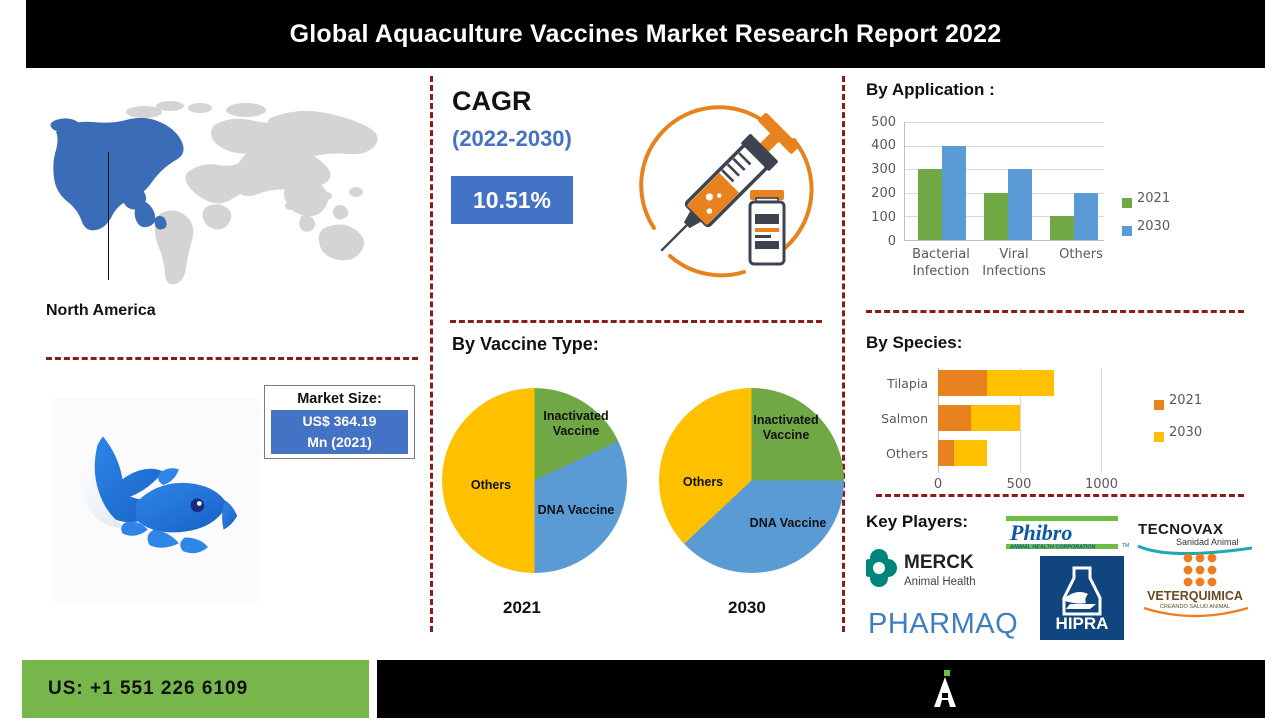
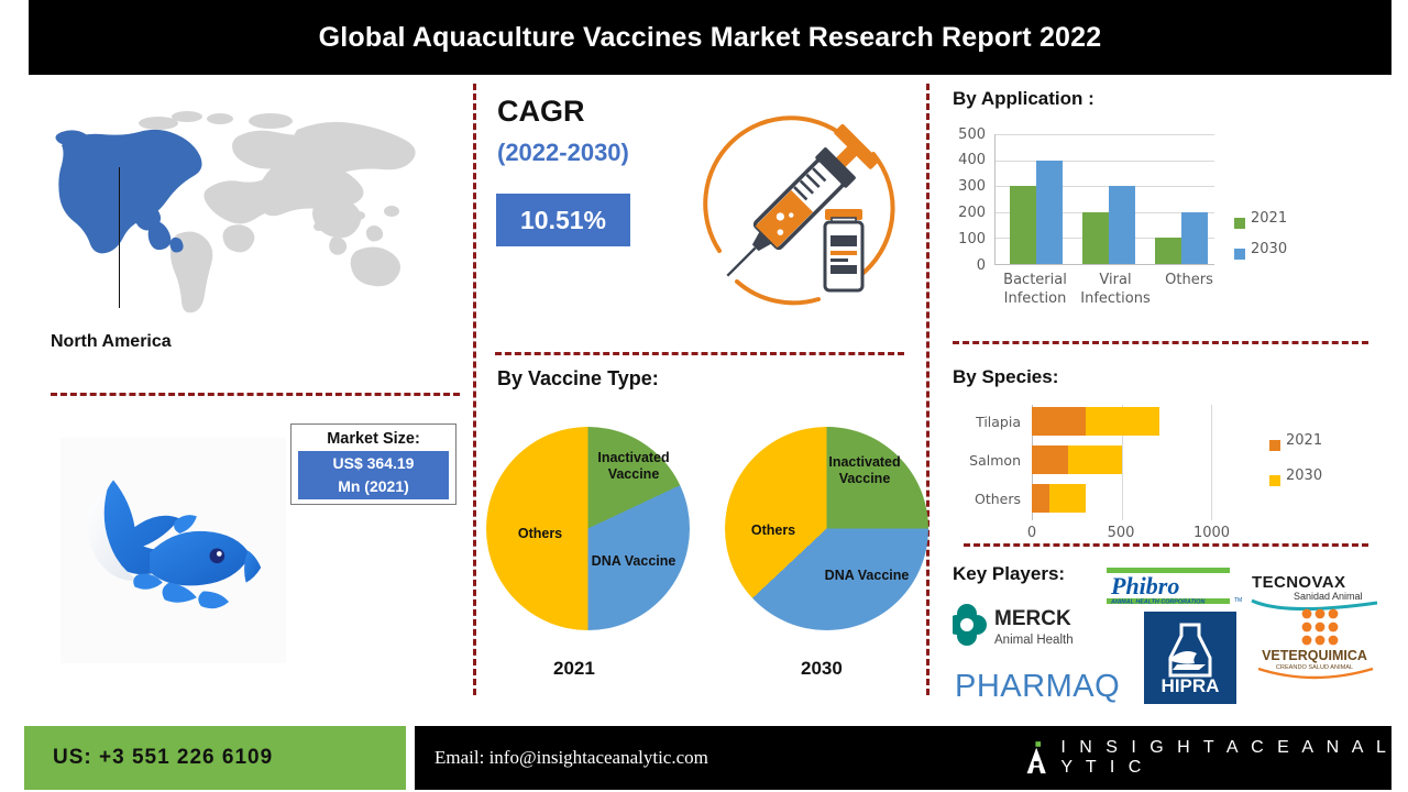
  Global Aquaculture Vaccines Market Research Report 2022
  North America
  Market Size:
  US$ 364.19
  Mn (2021)
  CAGR
  (2022-2030)
  10.51%
  By Vaccine Type:
  Inactivated
  Vaccine
  DNA Vaccine
  Others
  2021
  Inactivated
  Vaccine
  DNA Vaccine
  Others
  2030
  By Application :
  500
  400
  300
  200
  100
  0
  Bacterial
  Infection
  Viral
  Infections
  Others
  2021
  2030
  By Species:
  Tilapia
  Salmon
  Others
  0
  500
  1000
  2021
  2030
  Key Players:
  MERCK
  Animal Health
  Phibro
  TECNOVAX
  Sanidad Animal
  HIPRA
  VETERQUIMICA
  PHARMAQ
- US: +1 551 226 6109
+ US: +3 551 226 6109
+ Email: info@insightaceanalytic.com
+ I N S I G H T A C E A N A L Y T I C
